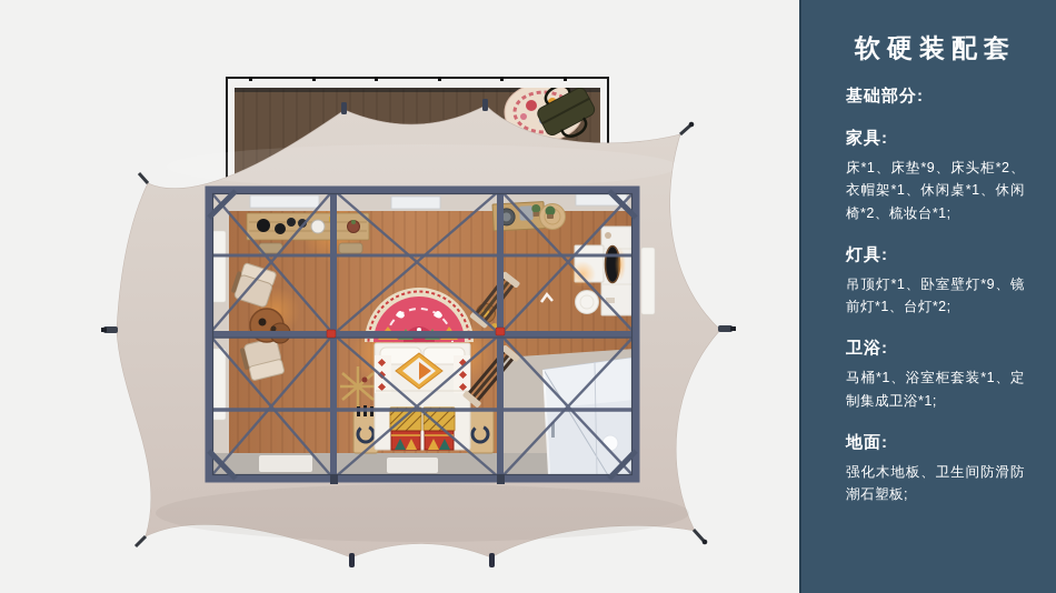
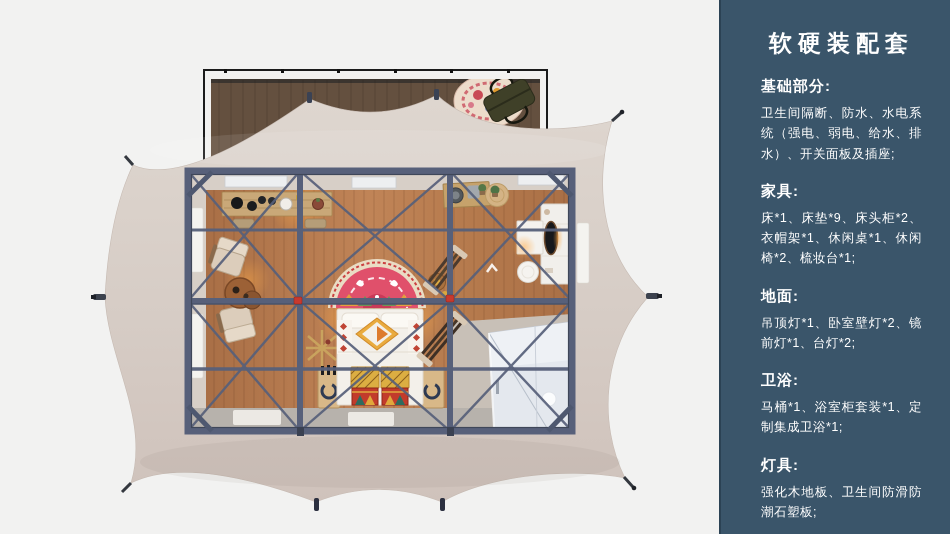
  软硬装配套
  基础部分:
+ 卫生间隔断、防水、水电系统（强电、弱电、给水、排水）、开关面板及插座;
  家具:
  床*1、床垫*9、床头柜*2、衣帽架*1、休闲桌*1、休闲椅*2、梳妆台*1;
- 灯具:
+ 地面:
- 吊顶灯*1、卧室壁灯*9、镜前灯*1、台灯*2;
+ 吊顶灯*1、卧室壁灯*2、镜前灯*1、台灯*2;
  卫浴:
  马桶*1、浴室柜套装*1、定制集成卫浴*1;
- 地面:
+ 灯具:
  强化木地板、卫生间防滑防潮石塑板;
